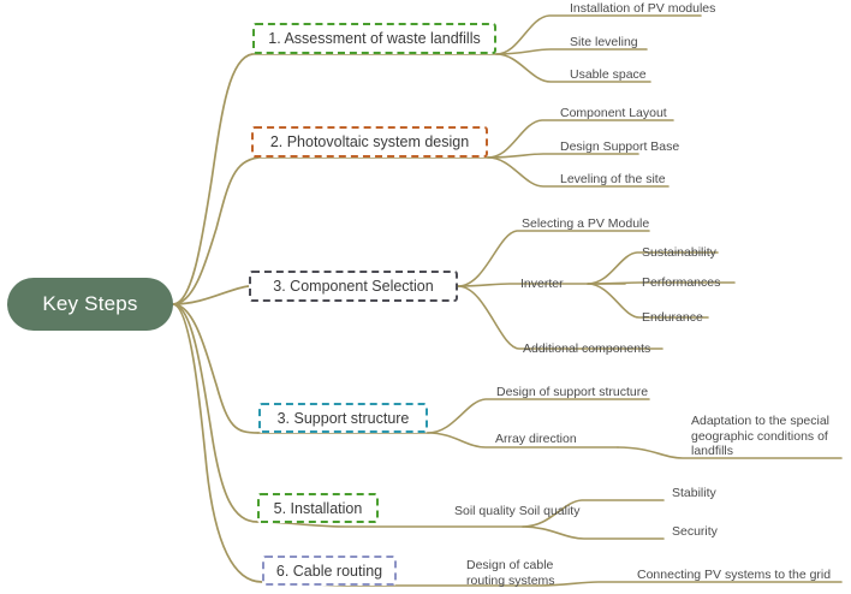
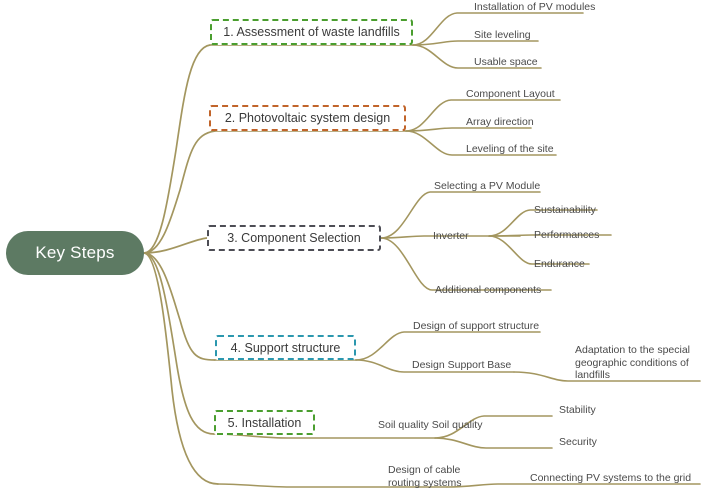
  Key Steps
  1. Assessment of waste landfills
  2. Photovoltaic system design
  3. Component Selection
- 3. Support structure
+ 4. Support structure
  5. Installation
- 6. Cable routing
  Installation of PV modules
  Site leveling
  Usable space
  Component Layout
- Design Support Base
+ Array direction
  Leveling of the site
  Selecting a PV Module
  Inverter
  Additional components
  Sustainability
  Performances
  Endurance
  Design of support structure
- Array direction
+ Design Support Base
  Adaptation to the special geographic conditions of landfills
  Soil quality Soil quality
  Stability
  Security
  Design of cable routing systems
  Connecting PV systems to the grid
